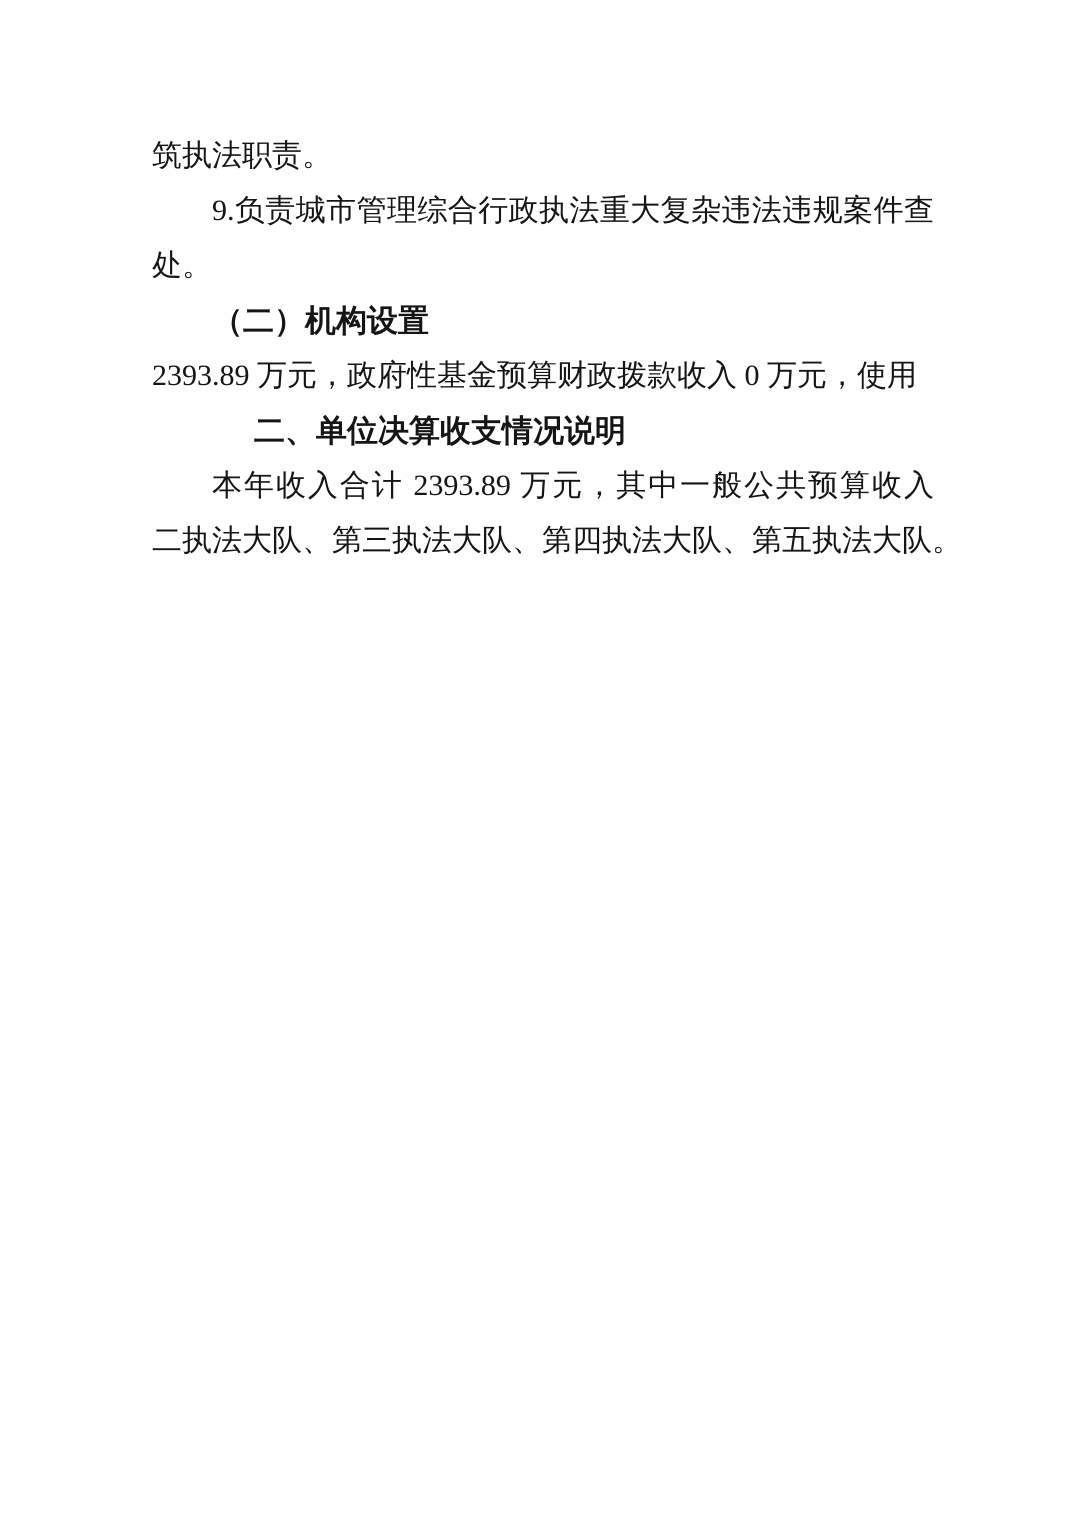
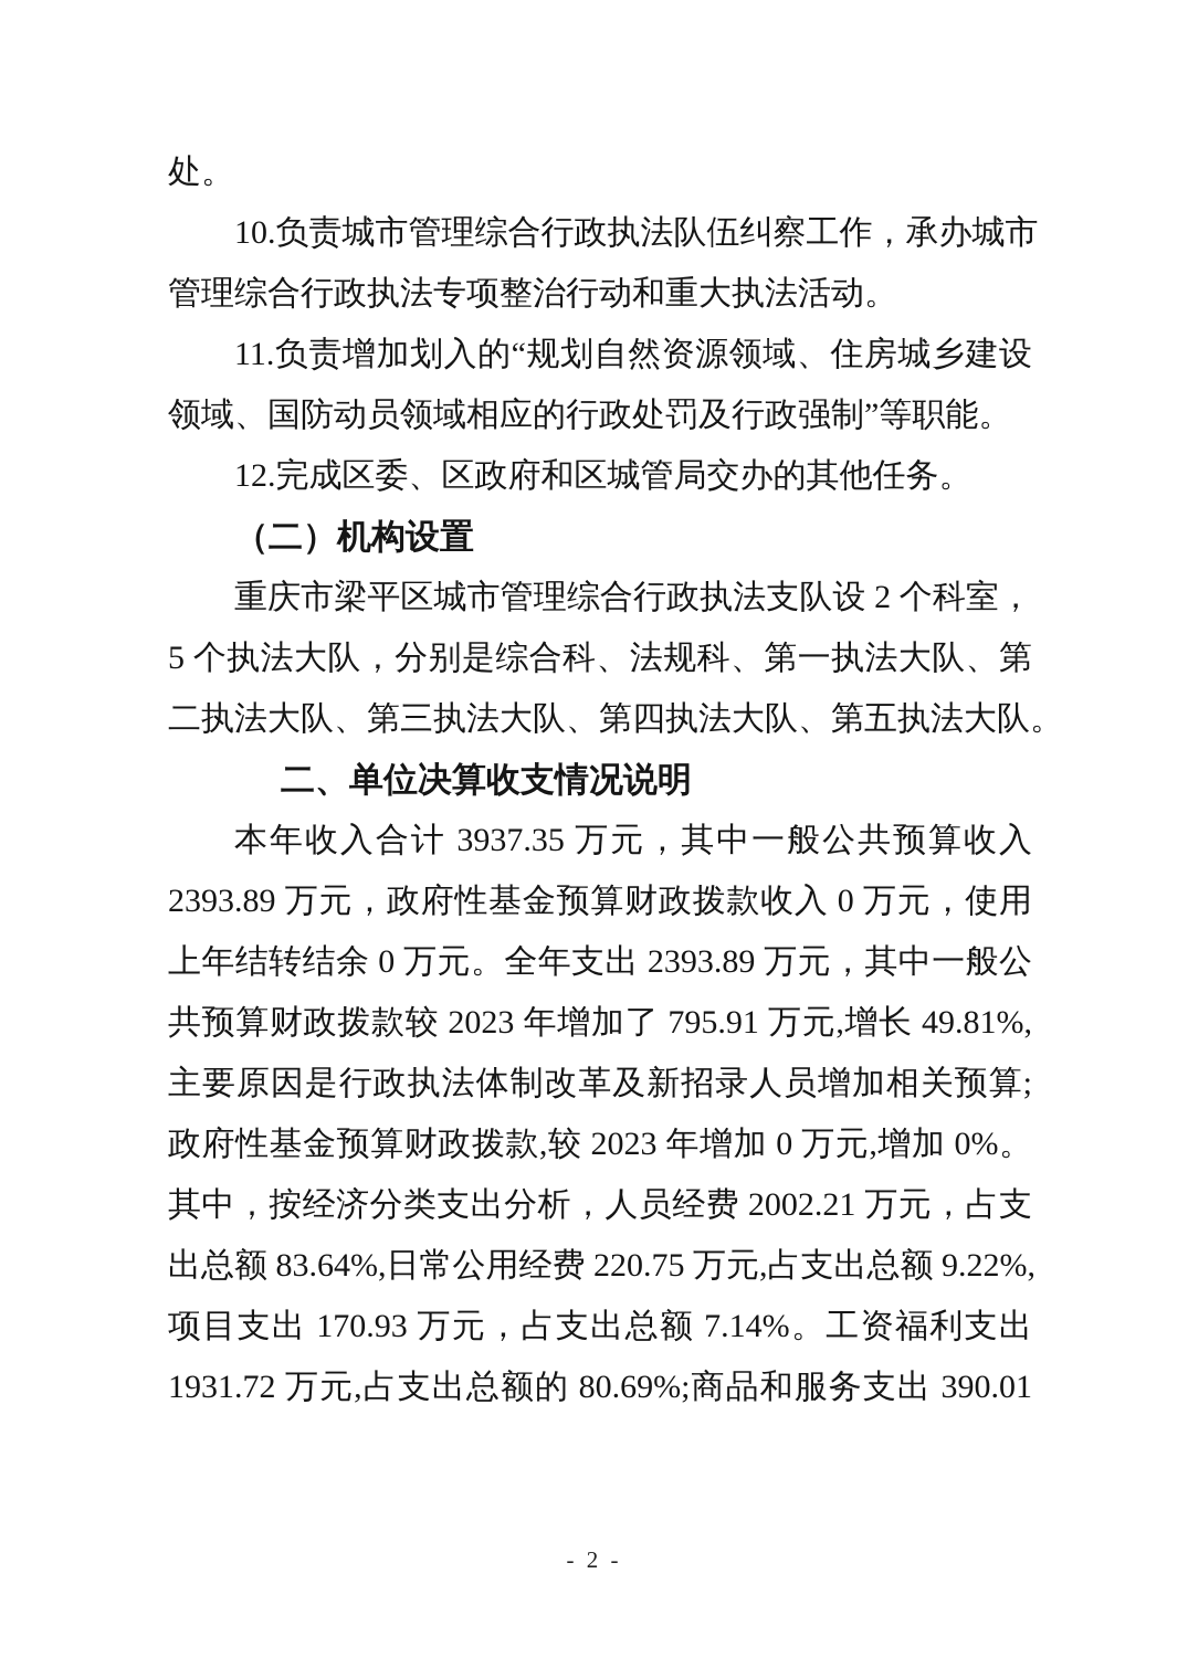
- 筑执法职责。
- 9.负责城市管理综合行政执法重大复杂违法违规案件查
  处。
+ 10.负责城市管理综合行政执法队伍纠察工作，承办城市
+ 管理综合行政执法专项整治行动和重大执法活动。
+ 11.负责增加划入的“规划自然资源领域、住房城乡建设
+ 领域、国防动员领域相应的行政处罚及行政强制”等职能。
+ 12.完成区委、区政府和区城管局交办的其他任务。
  （二）机构设置
+ 重庆市梁平区城市管理综合行政执法支队设 2 个科室，
+ 5 个执法大队，分别是综合科、法规科、第一执法大队、第
- 2393.89 万元，政府性基金预算财政拨款收入 0 万元，使用
+ 二执法大队、第三执法大队、第四执法大队、第五执法大队。
  二、单位决算收支情况说明
- 本年收入合计 2393.89 万元，其中一般公共预算收入
+ 本年收入合计 3937.35 万元，其中一般公共预算收入
- 二执法大队、第三执法大队、第四执法大队、第五执法大队。
+ 2393.89 万元，政府性基金预算财政拨款收入 0 万元，使用
+ 上年结转结余 0 万元。全年支出 2393.89 万元，其中一般公
+ 共预算财政拨款较 2023 年增加了 795.91 万元,增长 49.81%,
+ 主要原因是行政执法体制改革及新招录人员增加相关预算;
+ 政府性基金预算财政拨款,较 2023 年增加 0 万元,增加 0%。
+ 其中，按经济分类支出分析，人员经费 2002.21 万元，占支
+ 出总额 83.64%,日常公用经费 220.75 万元,占支出总额 9.22%,
+ 项目支出 170.93 万元，占支出总额 7.14%。工资福利支出
+ 1931.72 万元,占支出总额的 80.69%;商品和服务支出 390.01
+ - 2 -
